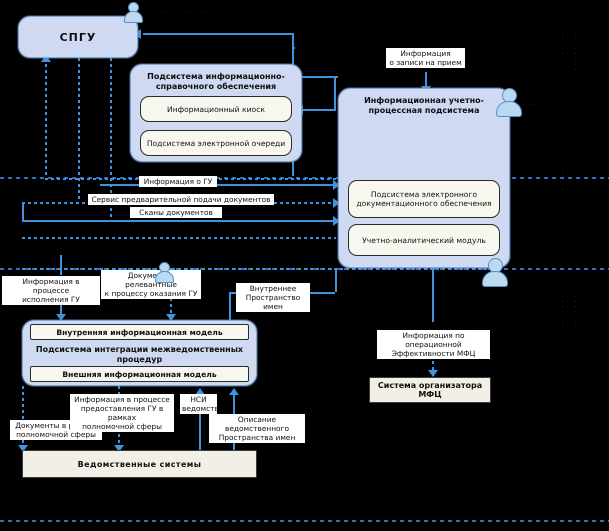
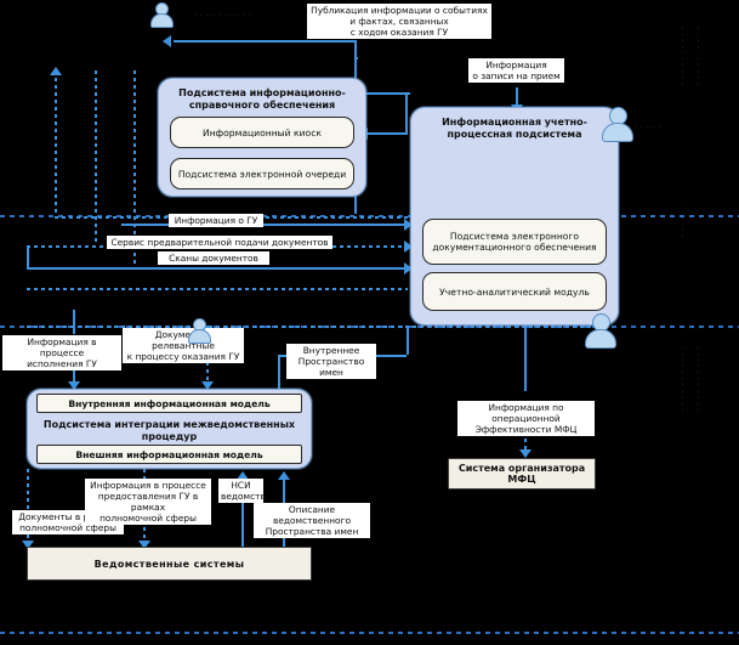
- СПГУ
  Подсистема информационно-
  справочного обеспечения
  Информационный киоск
  Подсистема электронной очереди
  Информационная учетно-
  процессная подсистема
  Подсистема электронного
  документационного обеспечения
  Учетно-аналитический модуль
  Подсистема интеграции межведомственных
  процедур
  Внутренняя информационная модель
  Внешняя информационная модель
  Ведомственные системы
  Система организатора
  МФЦ
+ Публикация информации о событиях
+ и фактах, связанных
+ с ходом оказания ГУ
  Информация
  о записи на прием
  Информация о ГУ
  Сервис предварительной подачи документов
  Сканы документов
  Информация в процессе
  исполнения ГУ
  Докуме релевантные
  к процессу оказания ГУ
  Внутреннее
  Пространство имен
  Информация по операционной
  Эффективности МФЦ
  полномочной сферы
  Информация в процессе
  предоставления ГУ в рамках
  полномочной сферы
  НСИ
  ведомств
  Описание ведомственного
  Пространства имен
